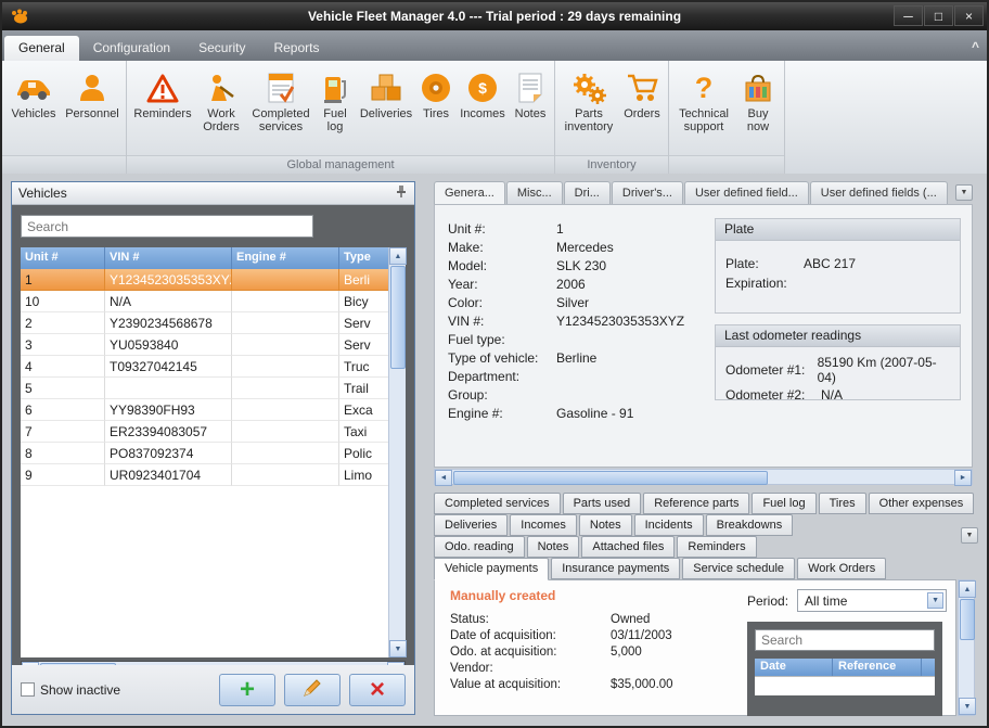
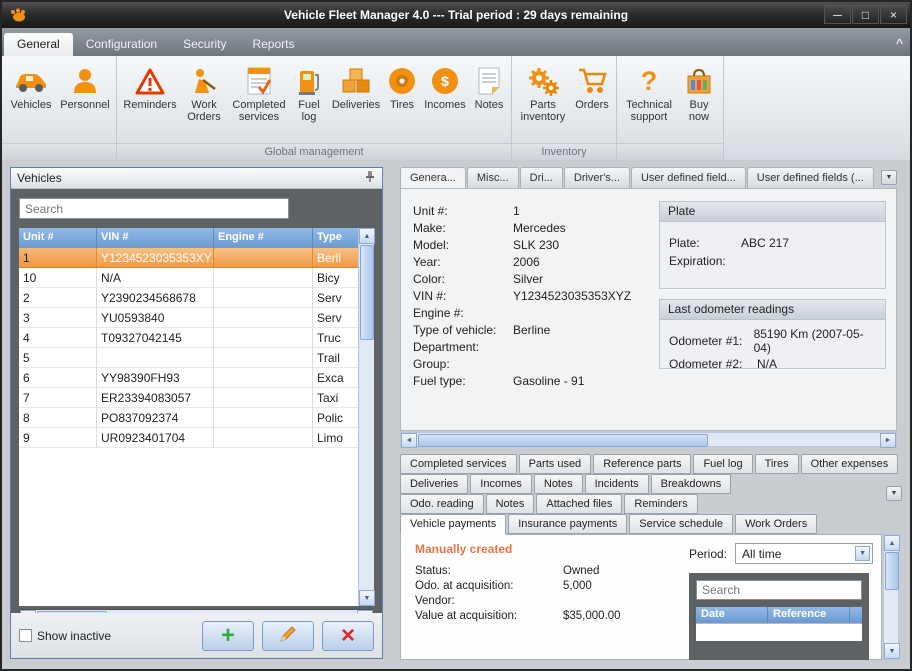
  Vehicle Fleet Manager 4.0 --- Trial period : 29 days remaining
  ─
  □
  ×
  General
  Configuration
  Security
  Reports
  ^
  Vehicles
  Personnel
  Reminders
  Work Orders
  Completed services
  Fuel log
  Deliveries
  Tires
  $
  Incomes
  Notes
  Global management
  Parts inventory
  Orders
  Inventory
  ?
  Technical support
  Buy now
  Vehicles
  Search
  Unit #
  VIN #
  Engine #
  Type
  1
  Y1234523035353XY
  Berli
  10
  N/A
  Bicy
  2
  Y2390234568678
  Serv
  3
  YU0593840
  Serv
  4
  T09327042145
  Truc
  5
  Trail
  6
  YY98390FH93
  Exca
  7
  ER23394083057
  Taxi
  8
  PO837092374
  Polic
  9
  UR0923401704
  Limo
  Show inactive
  +
  ×
  Genera...
  Misc...
  Dri...
  Driver's...
  User defined field...
  User defined fields (...
  Unit #:
  1
  Make:
  Mercedes
  Model:
  SLK 230
  Year:
  2006
  Color:
  Silver
  VIN #:
  Y1234523035353XYZ
- Fuel type:
+ Engine #:
  Type of vehicle:
  Berline
  Department:
  Group:
- Engine #:
+ Fuel type:
  Gasoline - 91
  Plate
  Plate:
  ABC 217
  Expiration:
  Last odometer readings
  Odometer #1:
  85190 Km (2007-05-04)
  Odometer #2:
  N/A
  Completed services
  Parts used
  Reference parts
  Fuel log
  Tires
  Other expenses
  Deliveries
  Incomes
  Notes
  Incidents
  Breakdowns
  Odo. reading
  Notes
  Attached files
  Reminders
  Vehicle payments
  Insurance payments
  Service schedule
  Work Orders
  Manually created
  Status:
  Owned
- Date of acquisition:
- 03/11/2003
  Odo. at acquisition:
  5,000
  Vendor:
  Value at acquisition:
  $35,000.00
  Period:
  All time
  Search
  Date
  Reference
